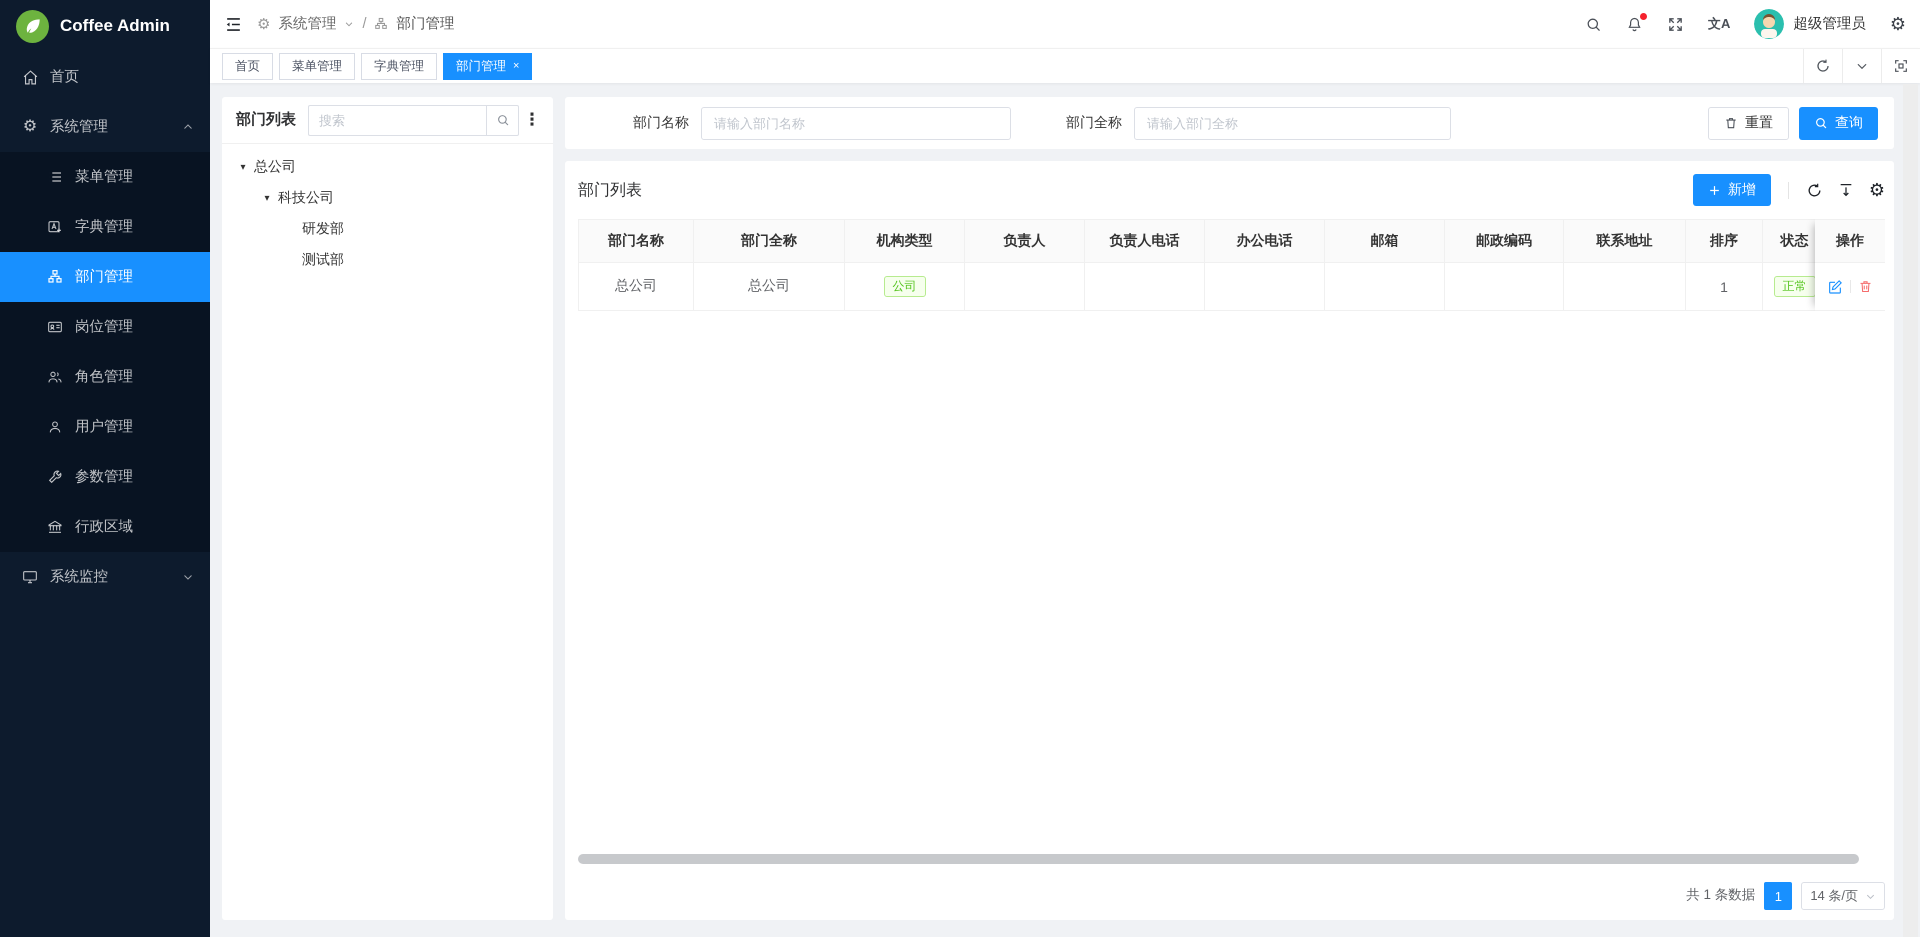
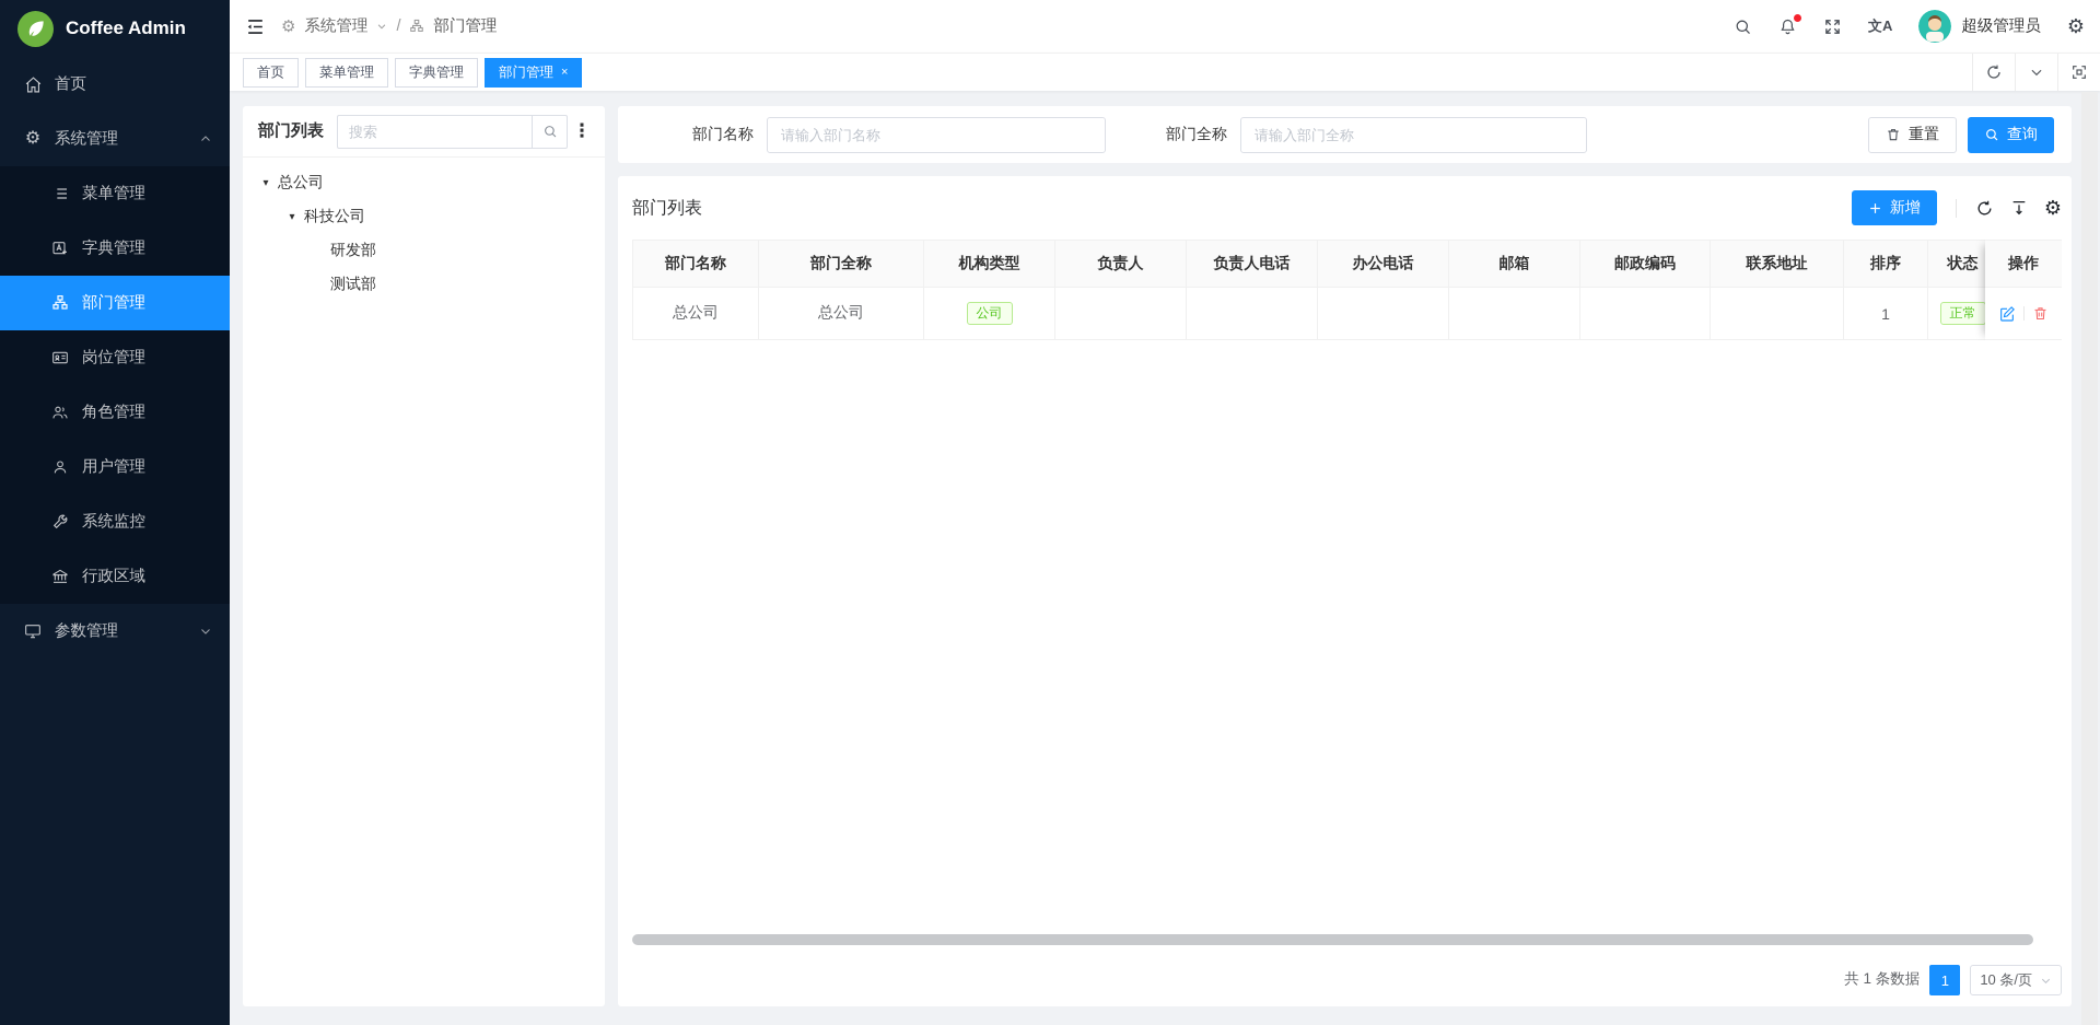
  Coffee Admin
  首页
  ⚙
  系统管理
  菜单管理
  字典管理
  部门管理
  岗位管理
  角色管理
  用户管理
- 参数管理
+ 系统监控
  行政区域
- 系统监控
+ 参数管理
  ⚙
  系统管理
  /
  部门管理
  文A
  超级管理员
  ⚙
  首页
  菜单管理
  字典管理
  部门管理
  ×
  部门列表
  搜索
  ⋮
  ▾
  总公司
  ▾
  科技公司
  研发部
  测试部
  部门名称
  请输入部门名称
  部门全称
  请输入部门全称
  重置
  查询
  部门列表
  新增
  ⚙
  部门名称
  部门全称
  机构类型
  负责人
  负责人电话
  办公电话
  邮箱
  邮政编码
  联系地址
  排序
  状态
  总公司
  总公司
  公司
  1
  正常
  操作
  共 1 条数据
  1
- 14 条/页
+ 10 条/页
